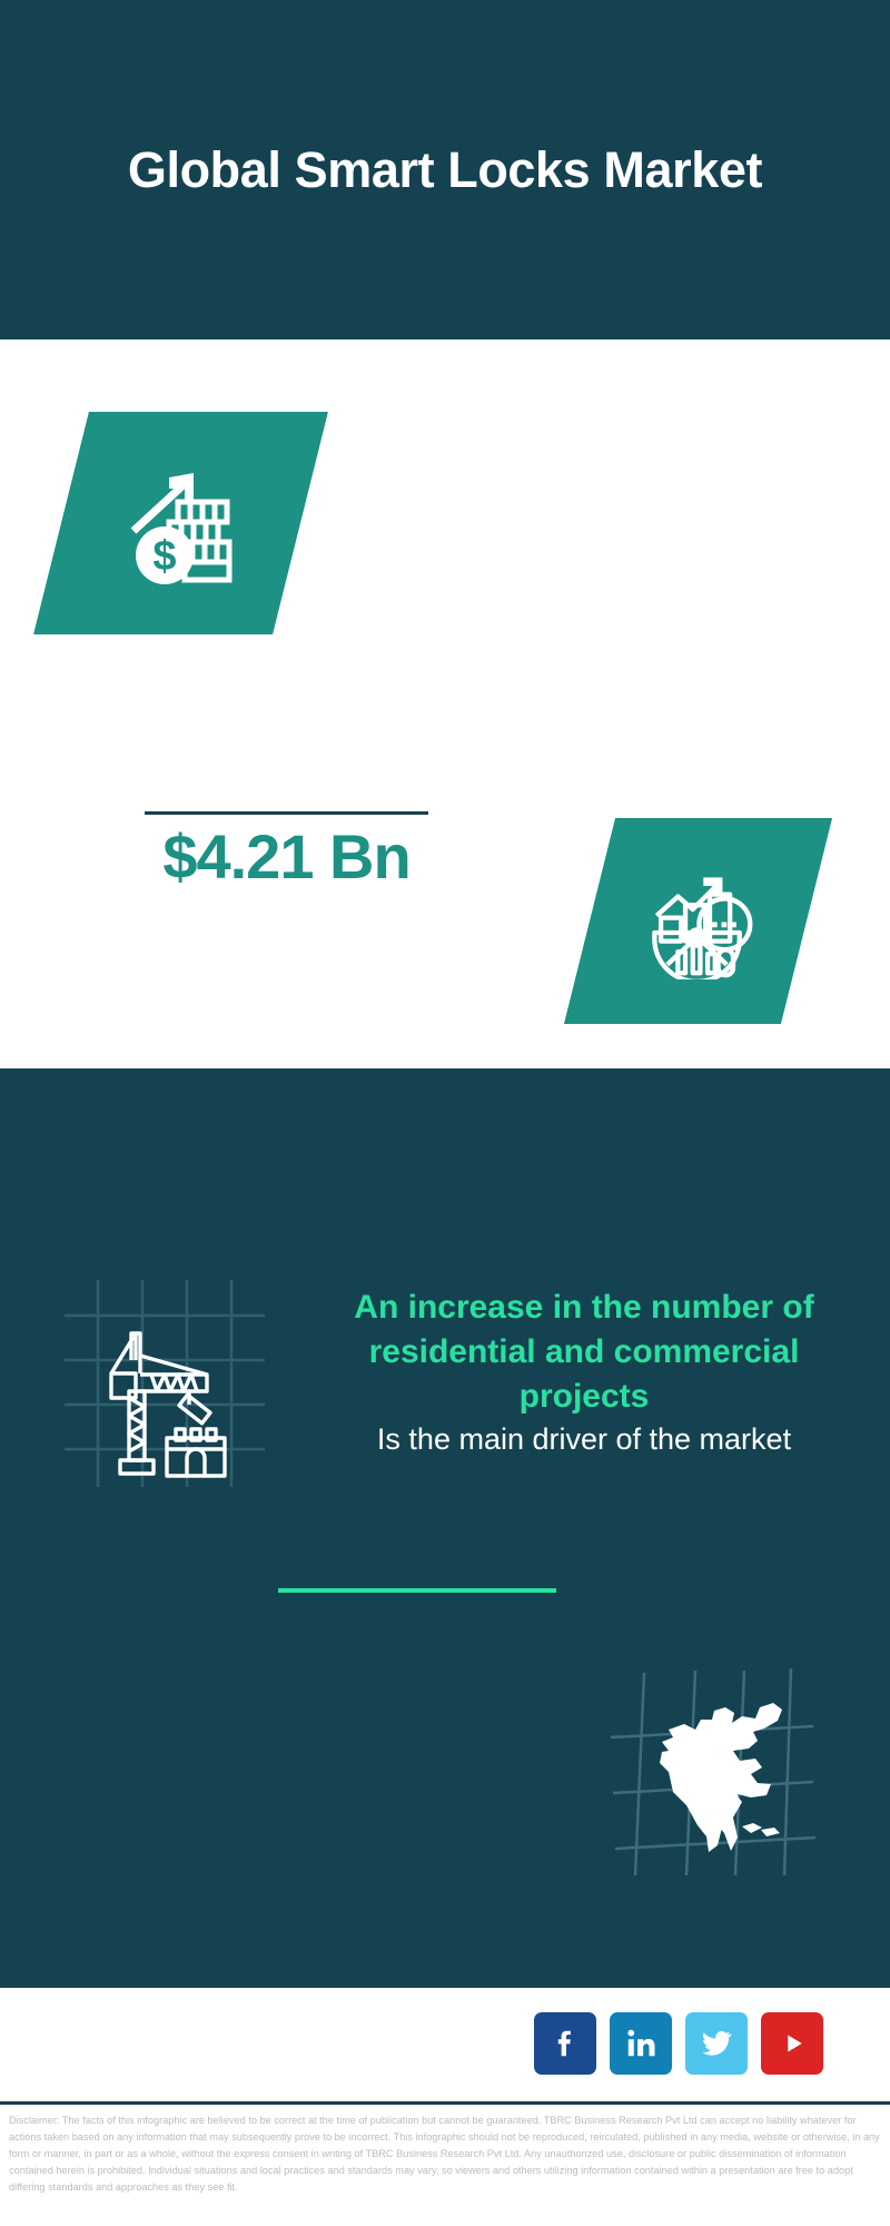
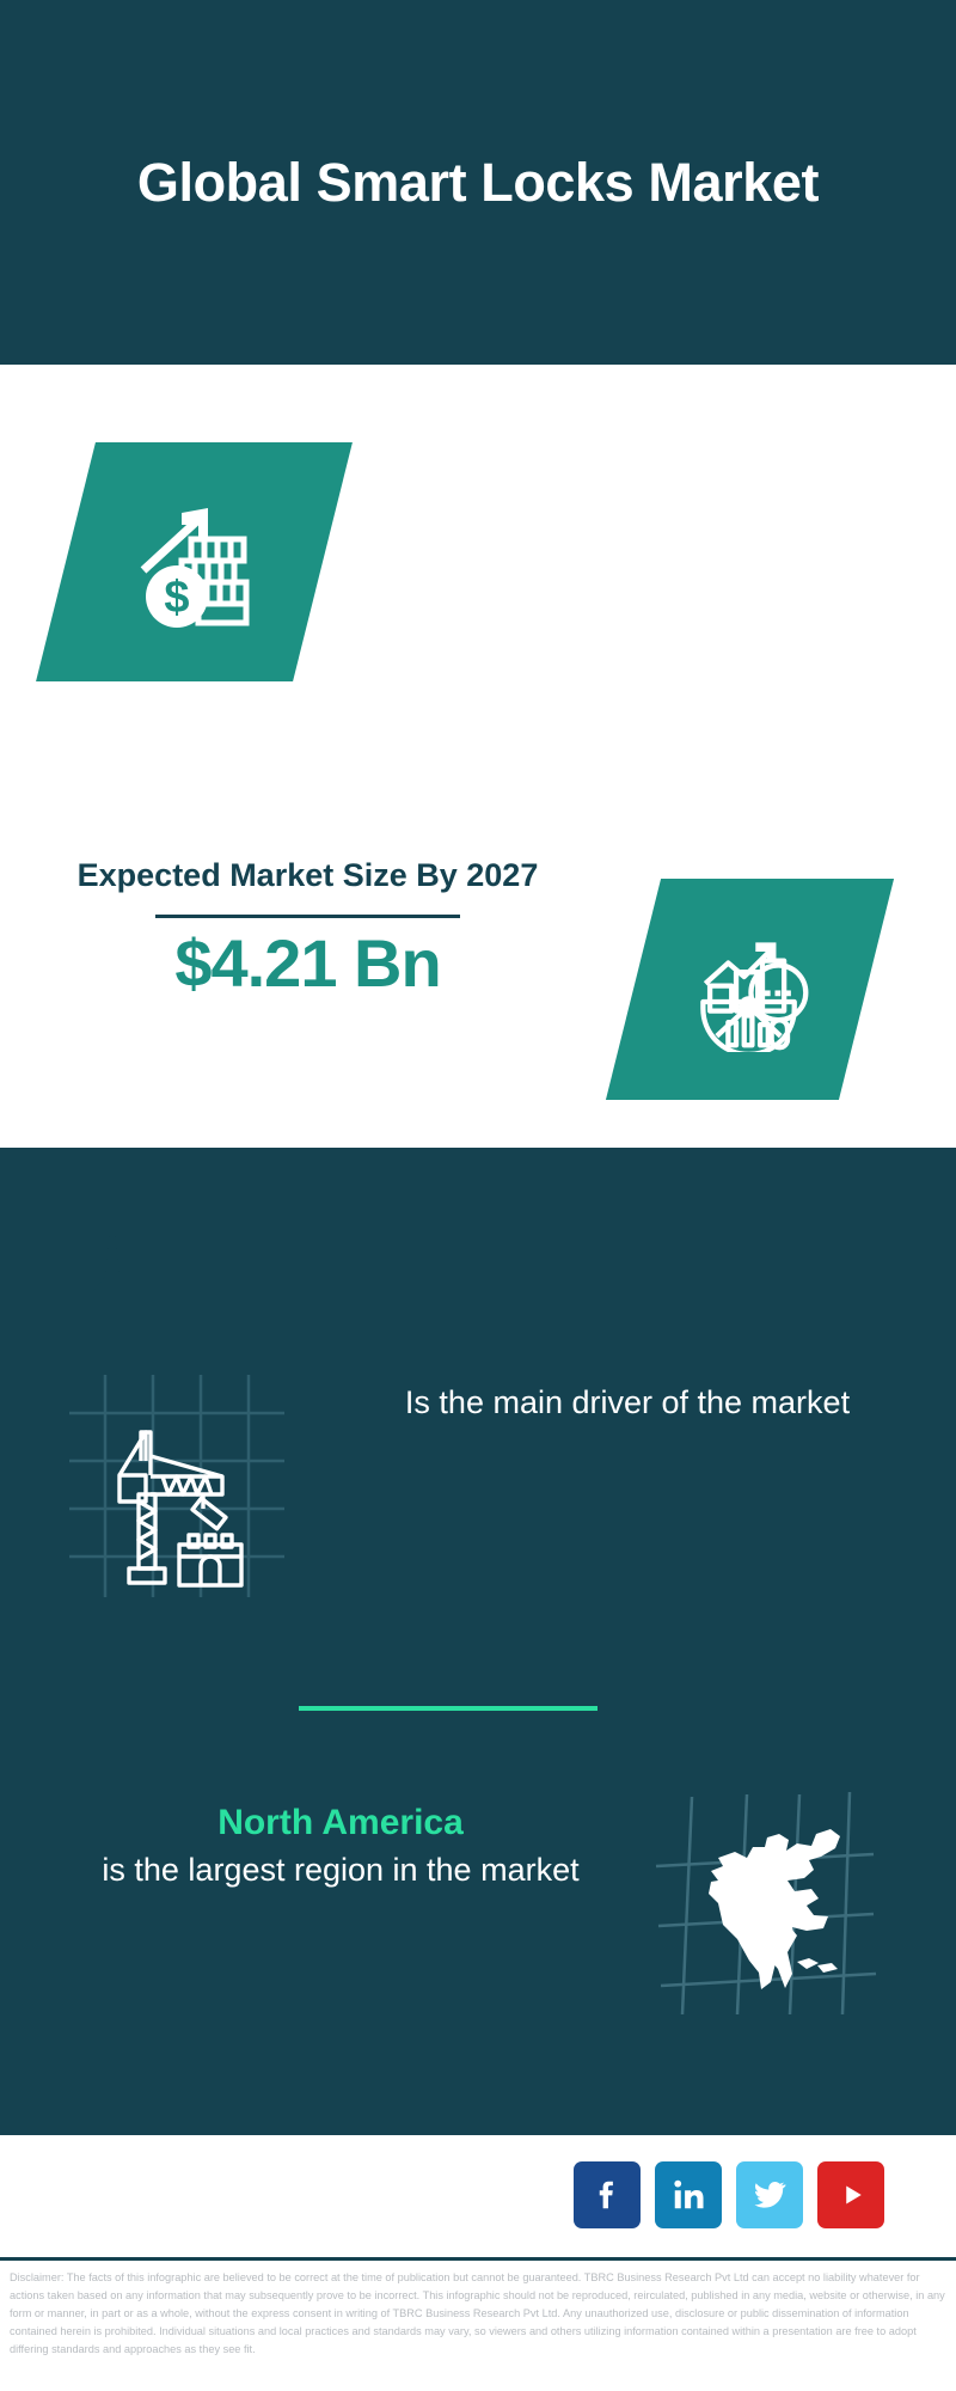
  Global Smart Locks Market
+ Expected Market Size By 2027
  $4.21 Bn
- An increase in the number of residential and commercial projects
  Is the main driver of the market
+ North America
+ is the largest region in the market
  Disclaimer: The facts of this infographic are believed to be correct at the time of publication but cannot be guaranteed. TBRC Business Research Pvt Ltd can accept no liability whatever for actions taken based on any information that may subsequently prove to be incorrect. This infographic should not be reproduced, reirculated, published in any media, website or otherwise, in any form or manner, in part or as a whole, without the express consent in writing of TBRC Business Research Pvt Ltd. Any unauthorized use, disclosure or public dissemination of information contained herein is prohibited. Individual situations and local practices and standards may vary, so viewers and others utilizing information contained within a presentation are free to adopt differing standards and approaches as they see fit.
